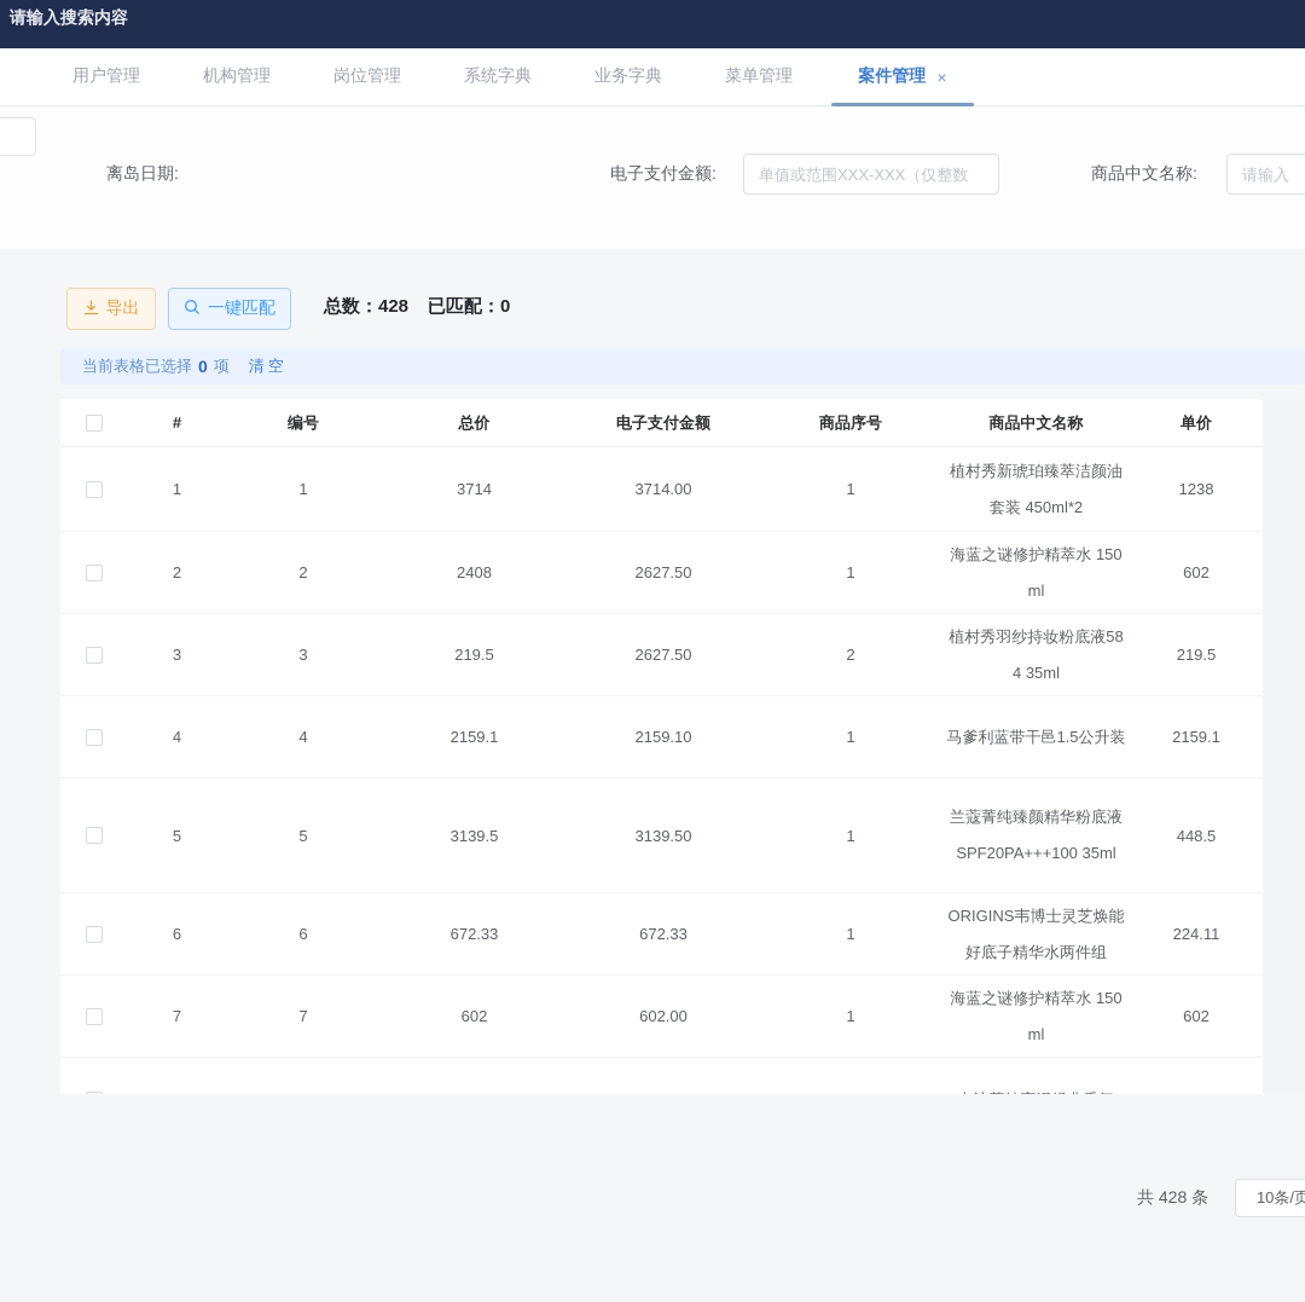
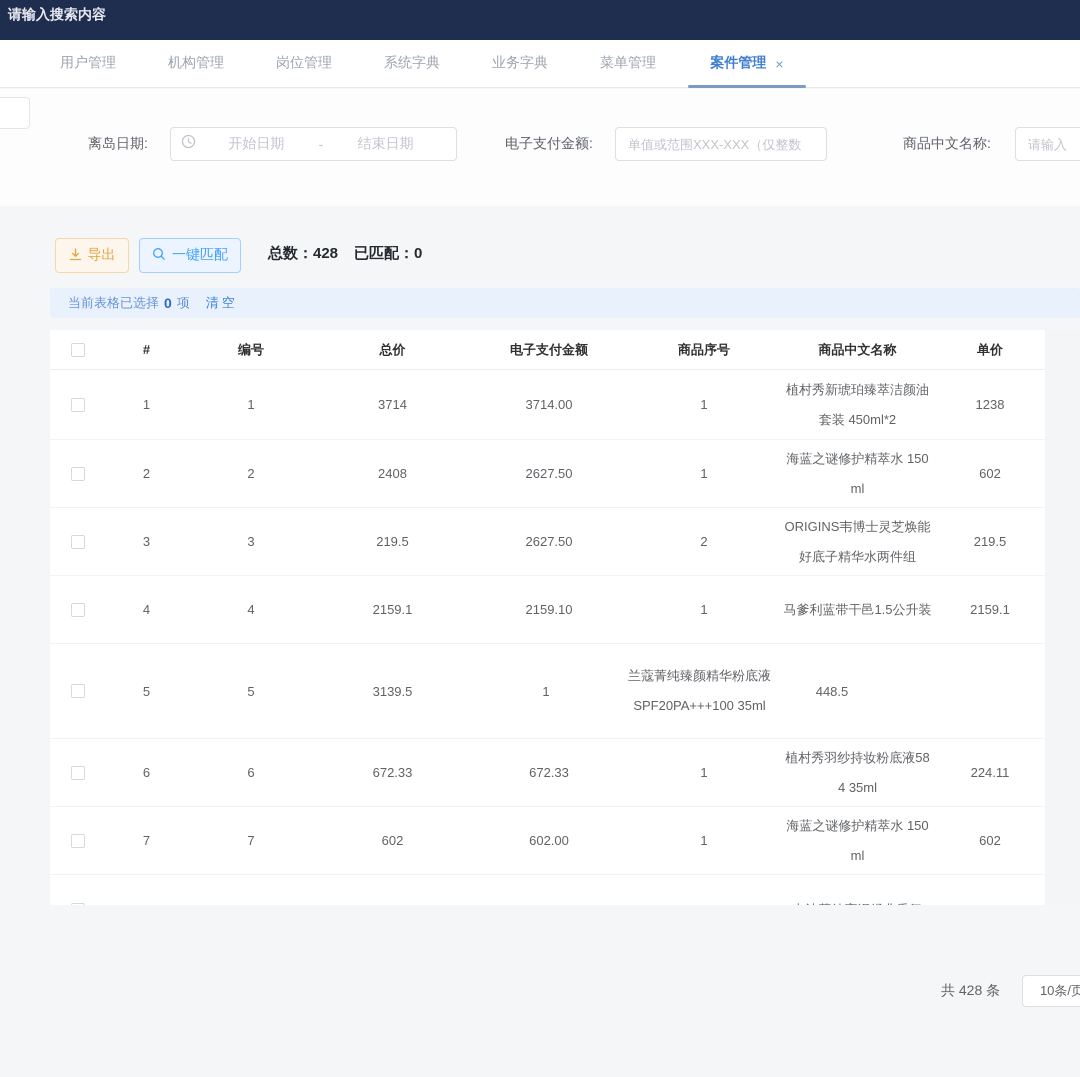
  请输入搜索内容
  用户管理
  机构管理
  岗位管理
  系统字典
  业务字典
  菜单管理
  案件管理
  ×
  离岛日期:
+ 开始日期
+ -
+ 结束日期
  电子支付金额:
  单值或范围XXX-XXX（仅整数
  商品中文名称:
  请输入
  导出
  一键匹配
  总数：428 已匹配：0
  当前表格已选择
  0
  项
  清空
  #
  编号
  总价
  电子支付金额
  商品序号
  商品中文名称
  单价
  1
  1
  3714
  3714.00
  1
  植村秀新琥珀臻萃洁颜油套装 450ml*2
  1238
  2
  2
  2408
  2627.50
  1
  海蓝之谜修护精萃水 150ml
  602
  3
  3
  219.5
  2627.50
  2
- 植村秀羽纱持妆粉底液584 35ml
+ ORIGINS韦博士灵芝焕能好底子精华水两件组
  219.5
  4
  4
  2159.1
  2159.10
  1
  马爹利蓝带干邑1.5公升装
  2159.1
  5
  5
  3139.5
- 3139.50
  1
  兰蔻菁纯臻颜精华粉底液SPF20PA+++100 35ml
  448.5
  6
  6
  672.33
  672.33
  1
- ORIGINS韦博士灵芝焕能好底子精华水两件组
+ 植村秀羽纱持妆粉底液584 35ml
  224.11
  7
  7
  602
  602.00
  1
  海蓝之谜修护精萃水 150ml
  602
  共 428 条
  10条/页
